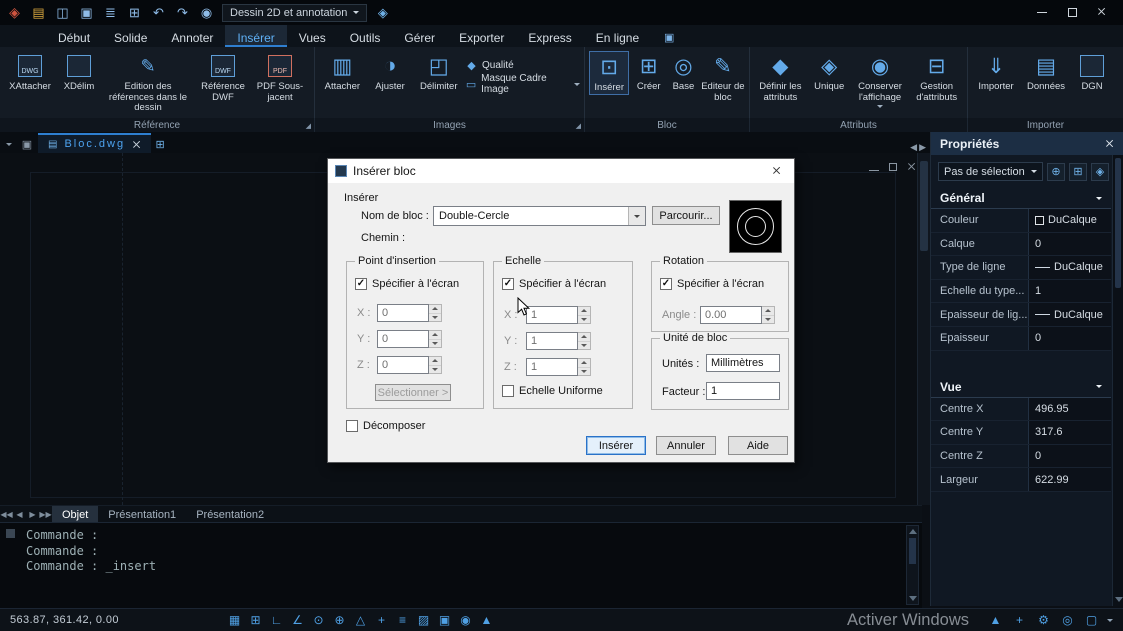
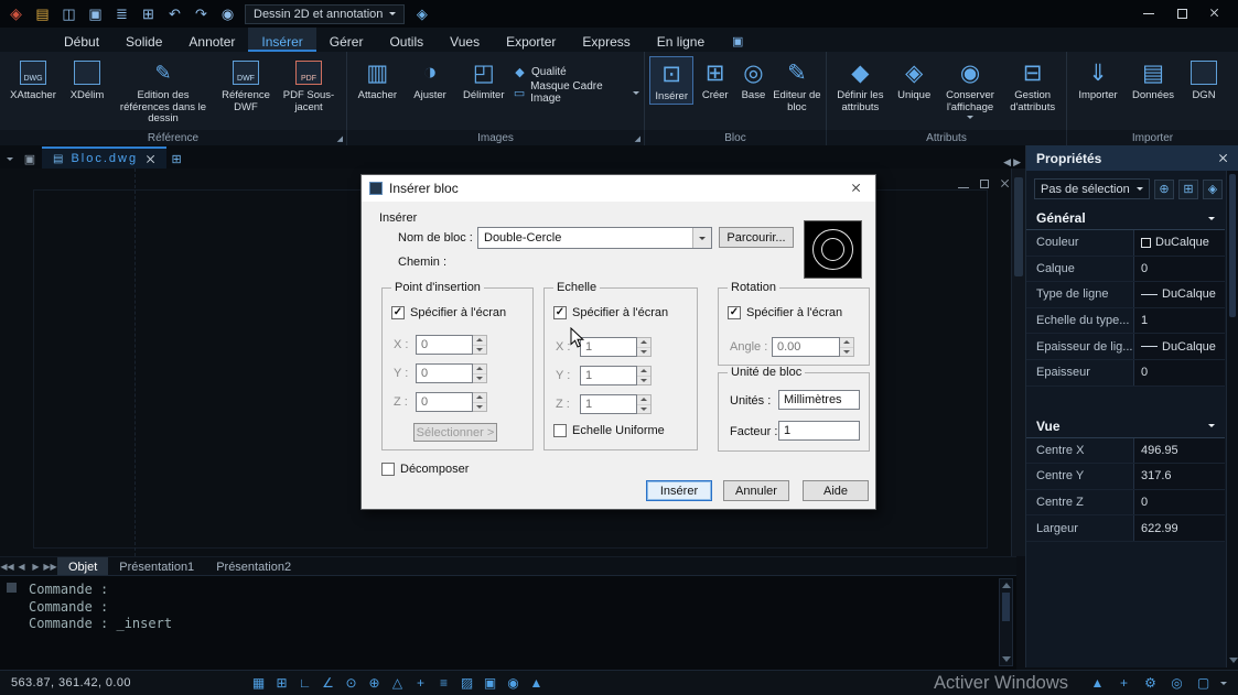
  ◈
  ▤
  ◫
  ▣
  ≣
  ⊞
  ↶
  ↷
  ◉
  Dessin 2D et annotation
  ◈
  Début
  Solide
  Annoter
  Insérer
- Vues
+ Gérer
  Outils
- Gérer
+ Vues
  Exporter
  Express
  En ligne
  ▣
  XAttacher
  XDélim
  ✎
  Edition des références dans le dessin
  Référence DWF
  PDF Sous-jacent
  ▥
  Attacher
  ◑
  Ajuster
  ◰
  Délimiter
  ◆
  Qualité
  ▭
  Masque Cadre Image
  ⊡
  Insérer
  ⊞
  Créer
  ◎
  Base
  ✎
  Editeur de bloc
  ◆
  Définir les attributs
  ◈
  Unique
  ◉
  Conserver l'affichage
  ⊟
  Gestion d'attributs
  ⇓
  Importer
  ▤
  Données
  DGN
  Référence
  Images
  Bloc
  Attributs
  Importer
  ▣
  ▤
  Bloc.dwg
  ⊞
  ◀
  ▶
  ◀◀
  ◀
  ▶
  ▶▶
  Objet
  Présentation1
  Présentation2
  Commande :
  Commande :
  Commande : _insert
  563.87, 361.42, 0.00
  ▦
  ⊞
  ∟
  ∠
  ⊙
  ⊕
  △
  +
  ≡
  ▨
  ▣
  ◉
  ▲
  Activer Windows
  ▲
  +
  ⚙
  ◎
  ▢
  Propriétés
  Pas de sélection
  ⊕
  ⊞
  ◈
  Général
  Couleur
  DuCalque
  Calque
  0
  Type de ligne
  DuCalque
  Echelle du type...
  1
  Epaisseur de lig...
  DuCalque
  Epaisseur
  0
  Vue
  Centre X
  496.95
  Centre Y
  317.6
  Centre Z
  0
  Largeur
  622.99
  Insérer bloc
  Insérer
  Nom de bloc :
  Double-Cercle
  Parcourir...
  Chemin :
  Point d'insertion
  Spécifier à l'écran
  X :
  0
  Y :
  0
  Z :
  0
  Sélectionner >
  Echelle
  Spécifier à l'écran
  X :
  1
  Y :
  1
  Z :
  1
  Echelle Uniforme
  Rotation
  Spécifier à l'écran
  Angle :
  0.00
  Unité de bloc
  Unités :
  Millimètres
  Facteur :
  1
  Décomposer
  Insérer
  Annuler
  Aide
